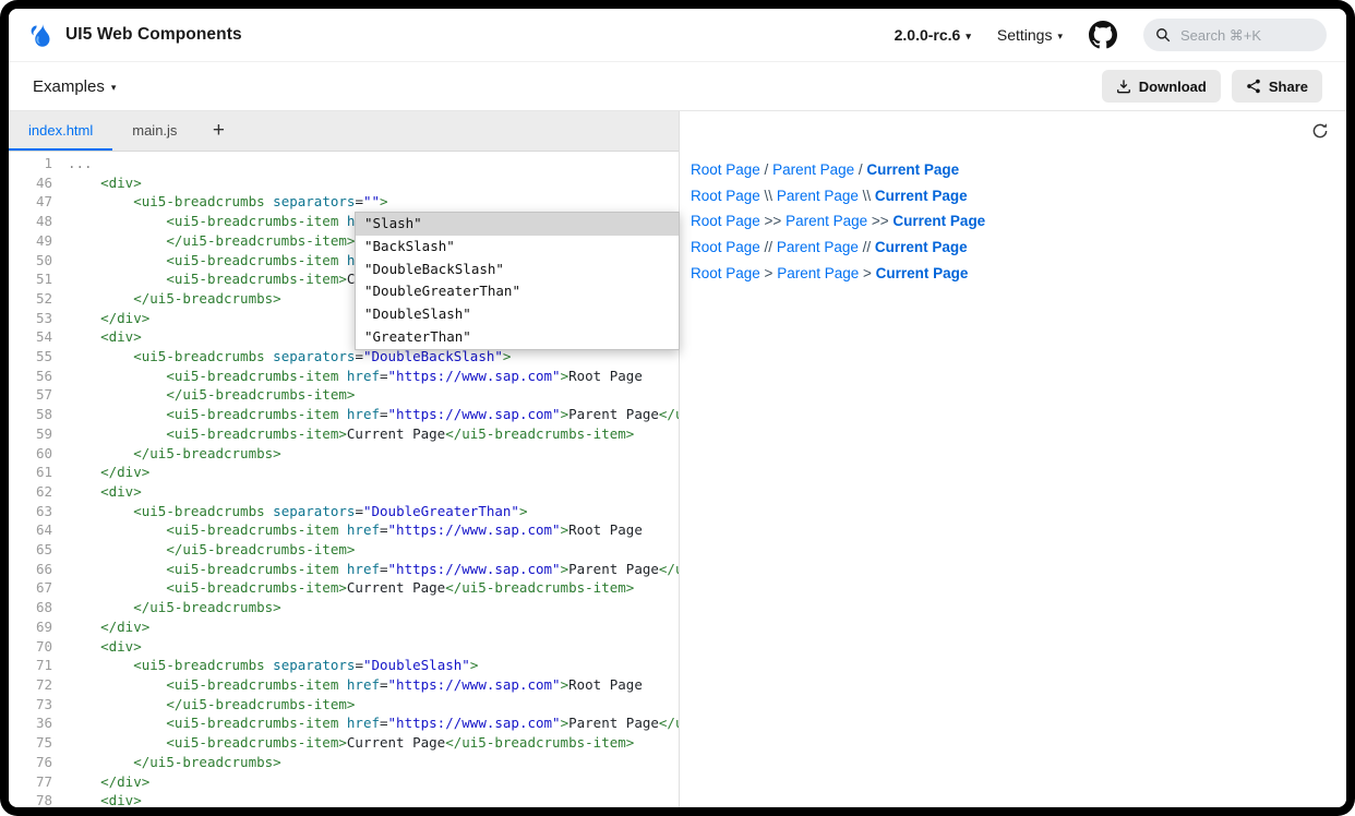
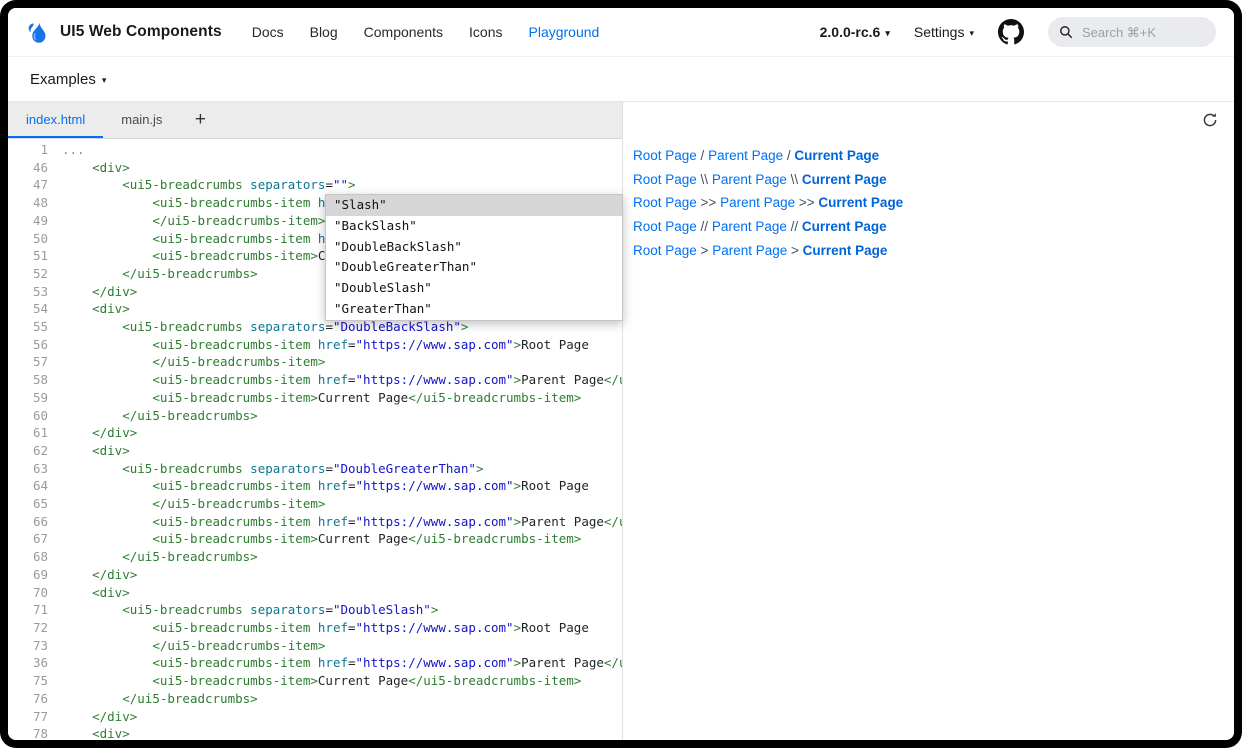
  UI5 Web Components
+ Docs
+ Blog
+ Components
+ Icons
+ Playground
  2.0.0-rc.6
  ▾
  Settings
  ▾
  Search ⌘+K
  Examples
  ▾
- Download
- Share
  index.html
  main.js
  +
  1
  ...
  46
  <div>
  47
  <ui5-breadcrumbs separators="">
  48
  49
  </ui5-breadcrumbs-item>
  50
  51
  52
  </ui5-breadcrumbs>
  53
  </div>
  54
  <div>
  55
  <ui5-breadcrumbs separators="DoubleBackSlash">
  56
  <ui5-breadcrumbs-item href="https://www.sap.com">Root Page
  57
  </ui5-breadcrumbs-item>
  58
  <ui5-breadcrumbs-item href="https://www.sap.com">Parent Page</
  59
  <ui5-breadcrumbs-item>Current Page</ui5-breadcrumbs-item>
  60
  </ui5-breadcrumbs>
  61
  </div>
  62
  <div>
  63
  <ui5-breadcrumbs separators="DoubleGreaterThan">
  64
  <ui5-breadcrumbs-item href="https://www.sap.com">Root Page
  65
  </ui5-breadcrumbs-item>
  66
  <ui5-breadcrumbs-item href="https://www.sap.com">Parent Page</
  67
  <ui5-breadcrumbs-item>Current Page</ui5-breadcrumbs-item>
  68
  </ui5-breadcrumbs>
  69
  </div>
  70
  <div>
  71
  <ui5-breadcrumbs separators="DoubleSlash">
  72
  <ui5-breadcrumbs-item href="https://www.sap.com">Root Page
  73
  </ui5-breadcrumbs-item>
  36
  <ui5-breadcrumbs-item href="https://www.sap.com">Parent Page</
  75
  <ui5-breadcrumbs-item>Current Page</ui5-breadcrumbs-item>
  76
  </ui5-breadcrumbs>
  77
  </div>
  78
  <div>
  "Slash"
  "BackSlash"
  "DoubleBackSlash"
  "DoubleGreaterThan"
  "DoubleSlash"
  "GreaterThan"
  Root Page / Parent Page / Current Page
  Root Page \\ Parent Page \\ Current Page
  Root Page >> Parent Page >> Current Page
  Root Page // Parent Page // Current Page
  Root Page > Parent Page > Current Page
